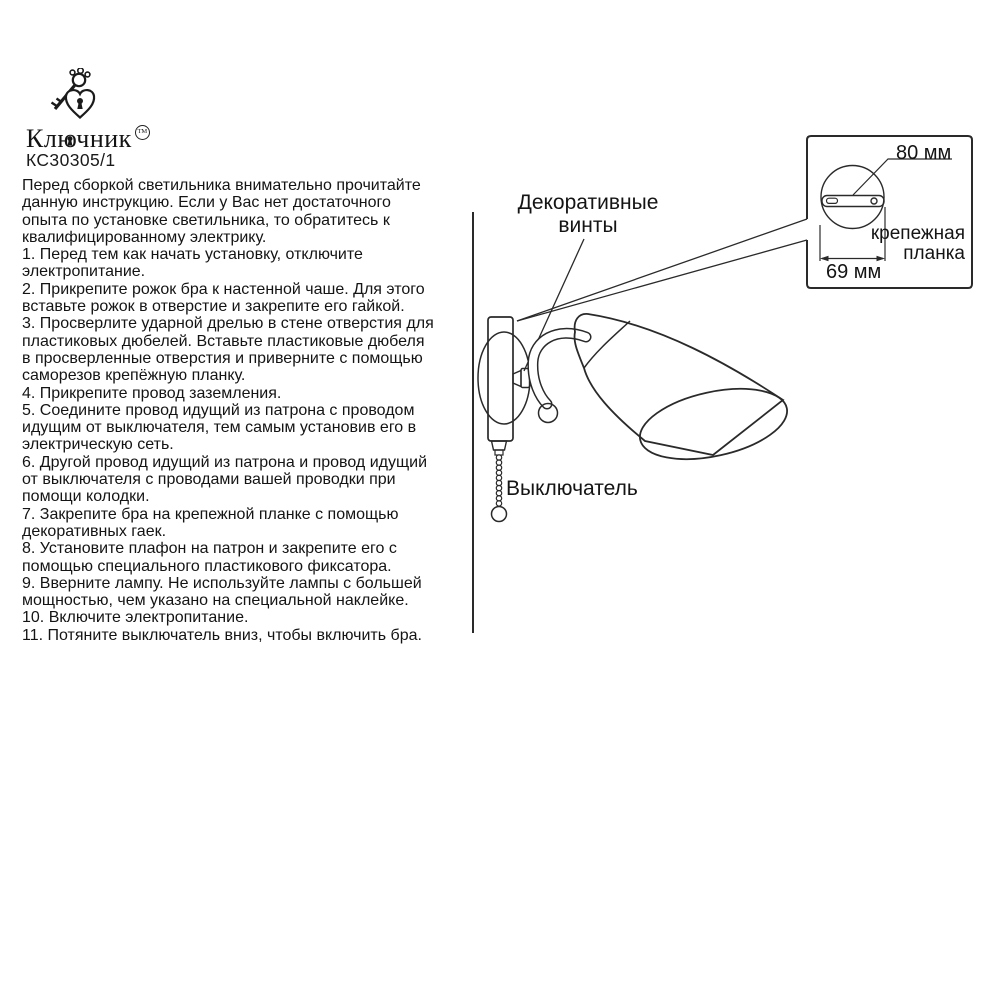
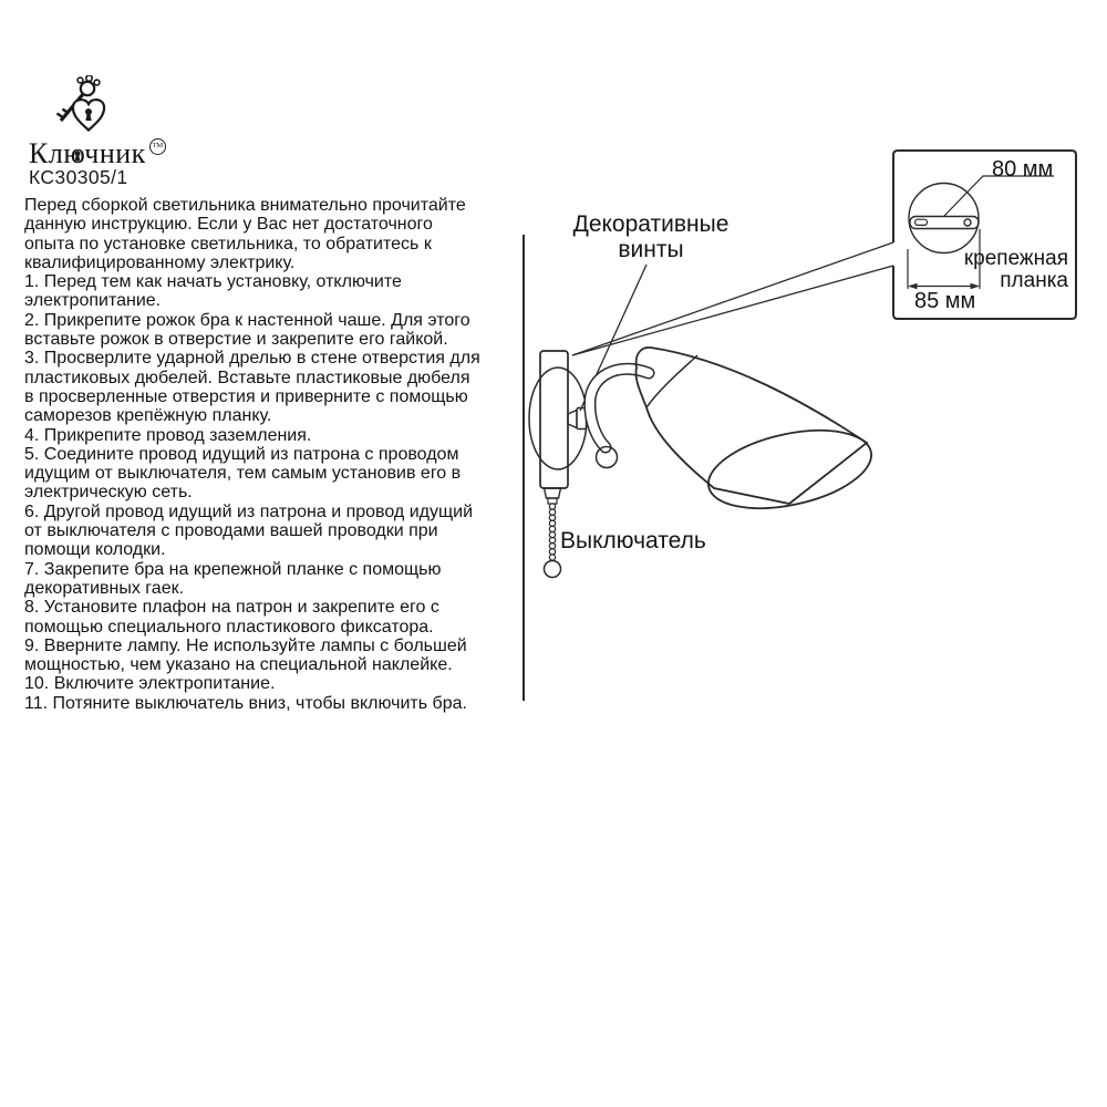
  Ключник
  КС30305/1
  Перед сборкой светильника внимательно прочитайте
  данную инструкцию. Если у Вас нет достаточного
  опыта по установке светильника, то обратитесь к
  квалифицированному электрику.
  1. Перед тем как начать установку, отключите
  электропитание.
  2. Прикрепите рожок бра к настенной чаше. Для этого
  вставьте рожок в отверстие и закрепите его гайкой.
  3. Просверлите ударной дрелью в стене отверстия для
  пластиковых дюбелей. Вставьте пластиковые дюбеля
  в просверленные отверстия и приверните с помощью
  саморезов крепёжную планку.
  4. Прикрепите провод заземления.
  5. Соедините провод идущий из патрона с проводом
  идущим от выключателя, тем самым установив его в
  электрическую сеть.
  6. Другой провод идущий из патрона и провод идущий
  от выключателя с проводами вашей проводки при
  помощи колодки.
  7. Закрепите бра на крепежной планке с помощью
  декоративных гаек.
  8. Установите плафон на патрон и закрепите его с
  помощью специального пластикового фиксатора.
  9. Вверните лампу. Не используйте лампы с большей
  мощностью, чем указано на специальной наклейке.
  10. Включите электропитание.
  11. Потяните выключатель вниз, чтобы включить бра.
  Декоративные
  винты
  Выключатель
  80 мм
- 69 мм
+ 85 мм
  крепежная
  планка
